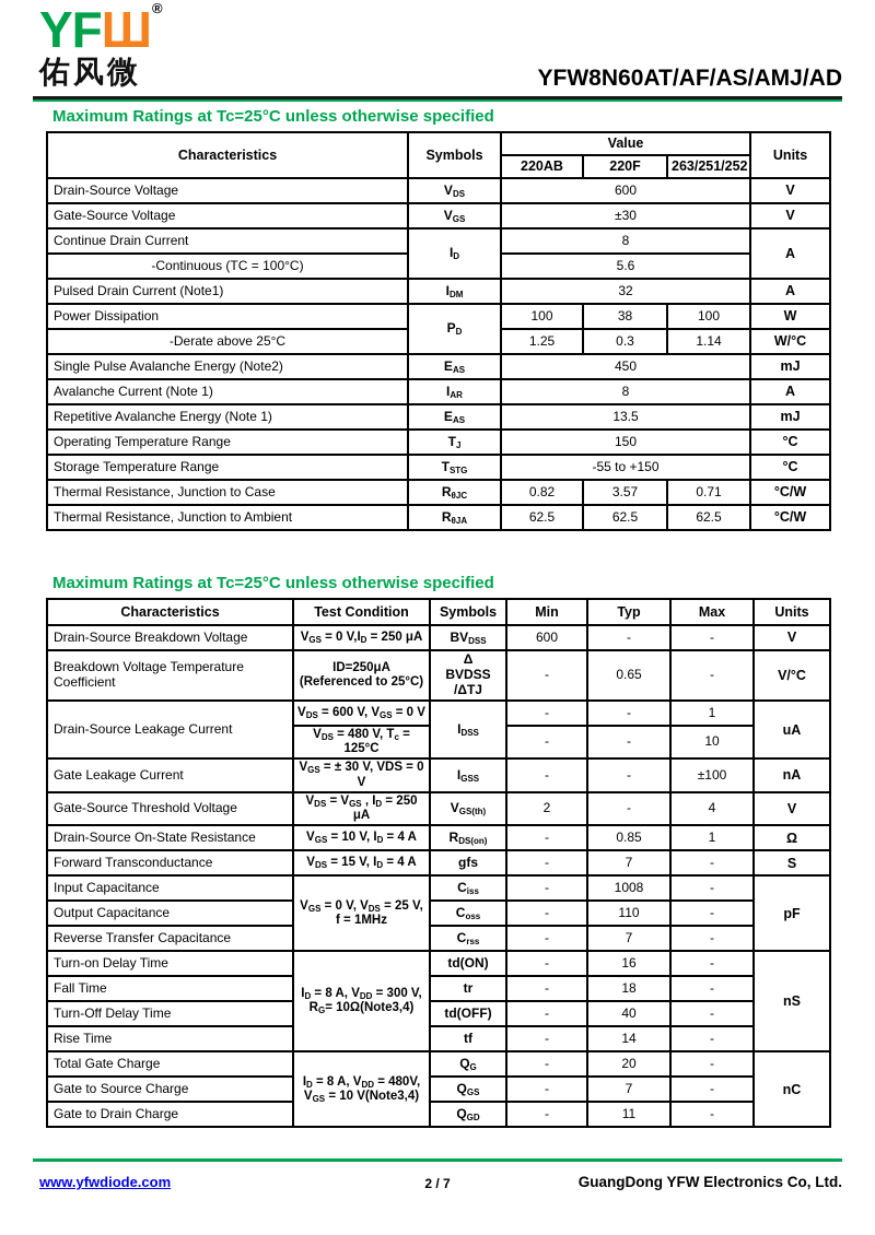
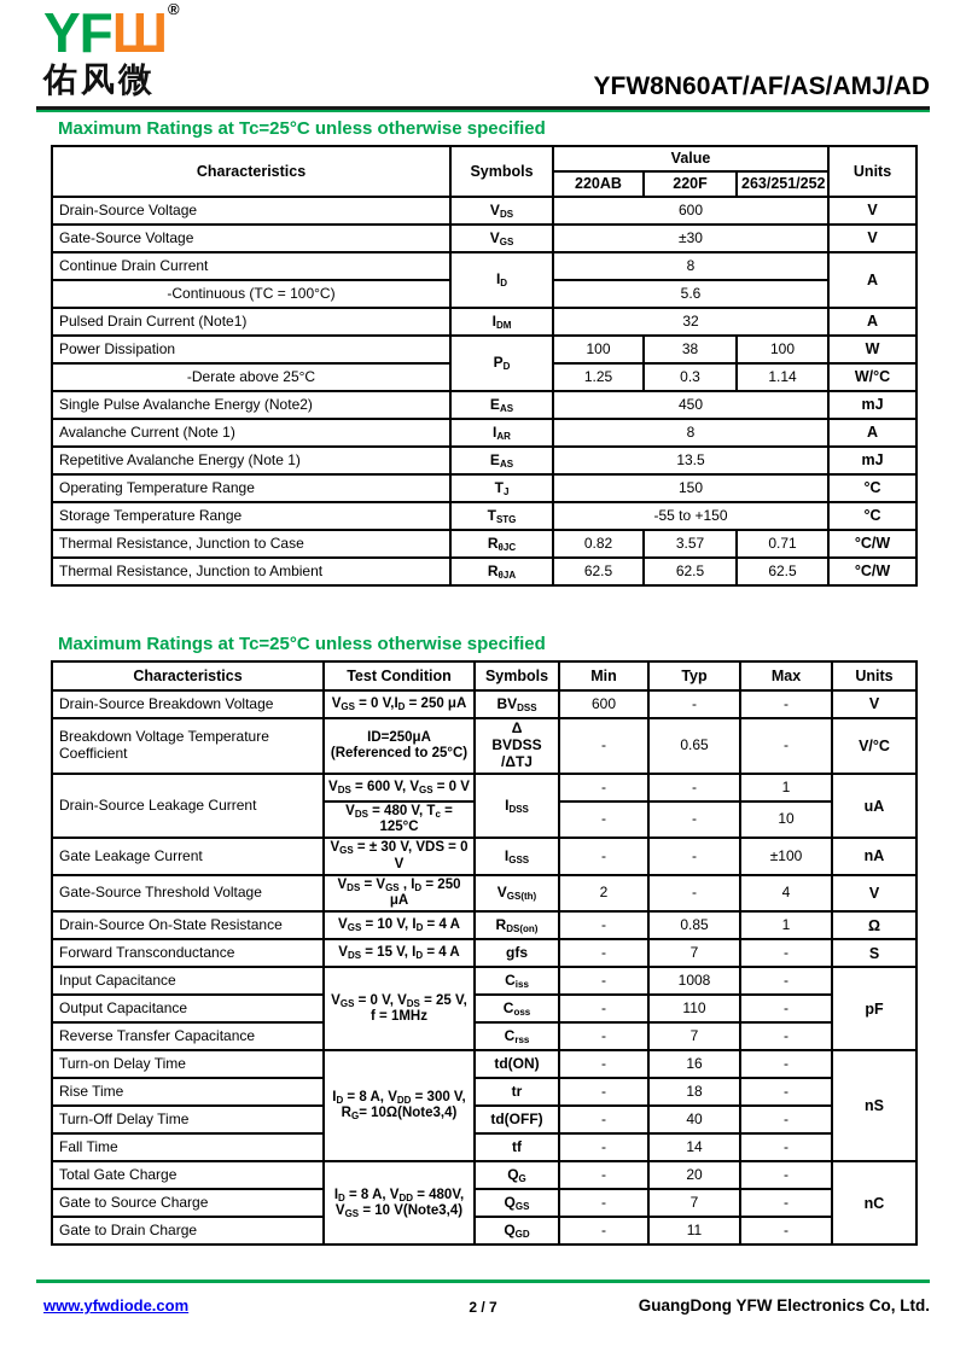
  YFШ®
  佑风微
  YFW8N60AT/AF/AS/AMJ/AD
  Maximum Ratings at Tc=25°C unless otherwise specified
  Characteristics	Symbols	Value	Units
  220AB	220F	263/251/252
  Drain-Source Voltage	VDS	600	V
  Gate-Source Voltage	VGS	±30	V
  Continue Drain Current	ID	8	A
  -Continuous (TC = 100°C)	5.6
  Pulsed Drain Current (Note1)	IDM	32	A
  Power Dissipation	PD	100	38	100	W
  -Derate above 25°C	1.25	0.3	1.14	W/°C
  Single Pulse Avalanche Energy (Note2)	EAS	450	mJ
  Avalanche Current (Note 1)	IAR	8	A
  Repetitive Avalanche Energy (Note 1)	EAS	13.5	mJ
  Operating Temperature Range	TJ	150	°C
  Storage Temperature Range	TSTG	-55 to +150	°C
  Thermal Resistance, Junction to Case	RθJC	0.82	3.57	0.71	°C/W
  Thermal Resistance, Junction to Ambient	RθJA	62.5	62.5	62.5	°C/W
  Maximum Ratings at Tc=25°C unless otherwise specified
  Characteristics	Test Condition	Symbols	Min	Typ	Max	Units
  Drain-Source Breakdown Voltage	VGS = 0 V,ID = 250 μA	BVDSS	600	-	-	V
  Breakdown Voltage Temperature Coefficient	ID=250μA(Referenced to 25°C)	ΔBVDSS/ΔTJ	-	0.65	-	V/°C
  Drain-Source Leakage Current	VDS = 600 V, VGS = 0 V	IDSS	-	-	1	uA
  VDS = 480 V, Tc = 125°C	-	-	10
  Gate Leakage Current	VGS = ± 30 V, VDS = 0 V	IGSS	-	-	±100	nA
  Gate-Source Threshold Voltage	VDS = VGS , ID = 250 μA	VGS(th)	2	-	4	V
  Drain-Source On-State Resistance	VGS = 10 V, ID = 4 A	RDS(on)	-	0.85	1	Ω
  Forward Transconductance	VDS = 15 V, ID = 4 A	gfs	-	7	-	S
  Input Capacitance	VGS = 0 V, VDS = 25 V,f = 1MHz	Ciss	-	1008	-	pF
  Output Capacitance	Coss	-	110	-
  Reverse Transfer Capacitance	Crss	-	7	-
  Turn-on Delay Time	ID = 8 A, VDD = 300 V,RG= 10Ω(Note3,4)	td(ON)	-	16	-	nS
- Fall Time	tr	-	18	-
+ Rise Time	tr	-	18	-
  Turn-Off Delay Time	td(OFF)	-	40	-
- Rise Time	tf	-	14	-
+ Fall Time	tf	-	14	-
  Total Gate Charge	ID = 8 A, VDD = 480V,VGS = 10 V(Note3,4)	QG	-	20	-	nC
  Gate to Source Charge	QGS	-	7	-
  Gate to Drain Charge	QGD	-	11	-
  www.yfwdiode.com
  2 / 7
  GuangDong YFW Electronics Co, Ltd.
